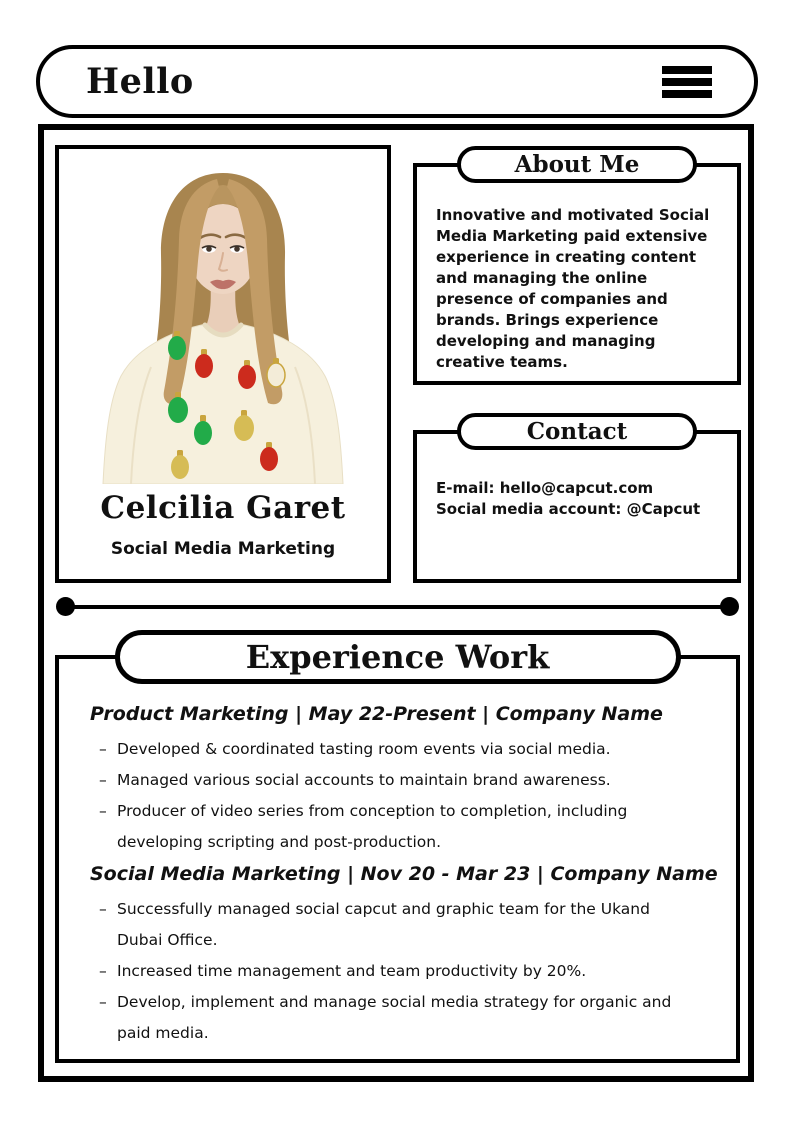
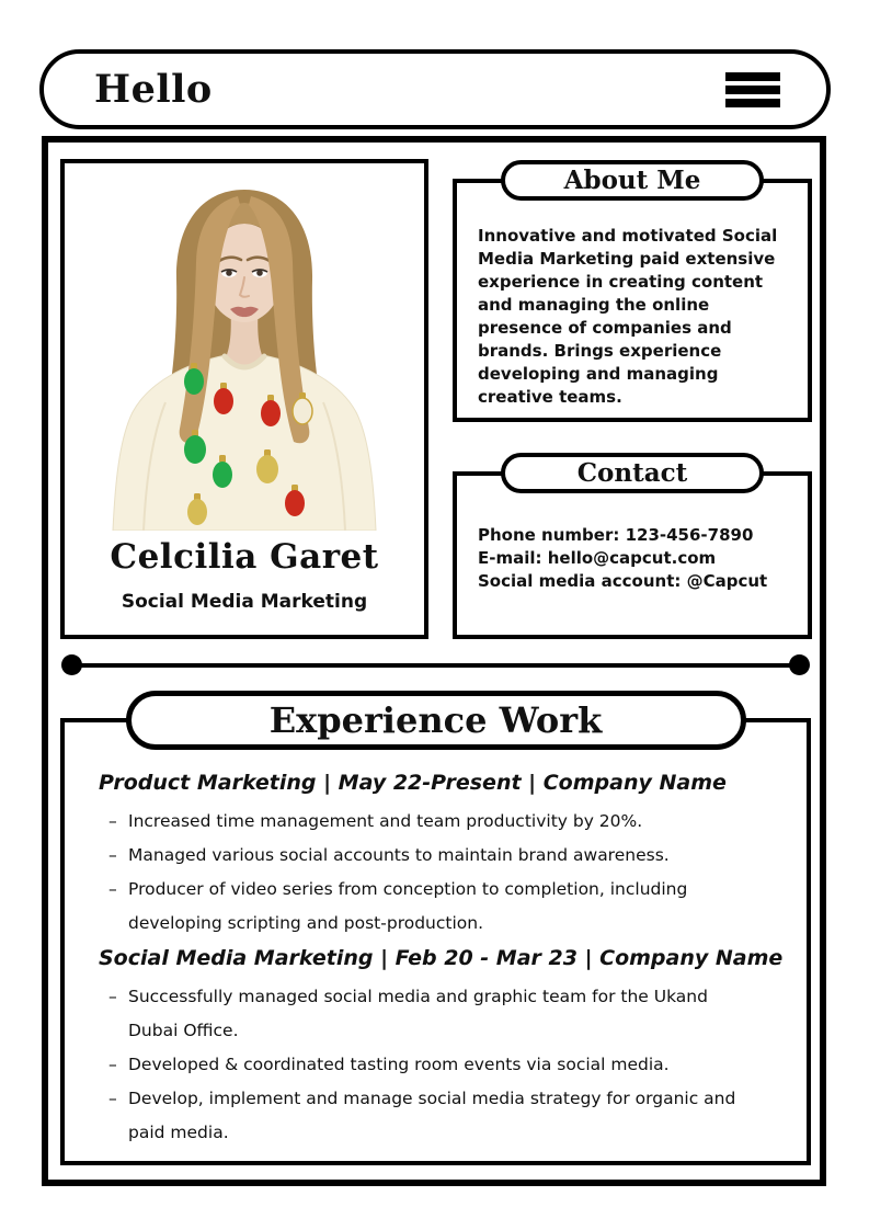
  Hello
  Celcilia Garet
  Social Media Marketing
  About Me
  Innovative and motivated Social Media Marketing paid extensive experience in creating content and managing the online presence of companies and brands. Brings experience developing and managing creative teams.
  Contact
+ Phone number: 123-456-7890
  E-mail: hello@capcut.com
  Social media account: @Capcut
  Experience Work
  Product Marketing | May 22-Present | Company Name
  –
- Developed & coordinated tasting room events via social media.
+ Increased time management and team productivity by 20%.
  –
  Managed various social accounts to maintain brand awareness.
  –
  Producer of video series from conception to completion, including developing scripting and post-production.
- Social Media Marketing | Nov 20 - Mar 23 | Company Name
+ Social Media Marketing | Feb 20 - Mar 23 | Company Name
  –
- Successfully managed social capcut and graphic team for the Ukand Dubai Office.
+ Successfully managed social media and graphic team for the Ukand Dubai Office.
  –
- Increased time management and team productivity by 20%.
+ Developed & coordinated tasting room events via social media.
  –
  Develop, implement and manage social media strategy for organic and paid media.
